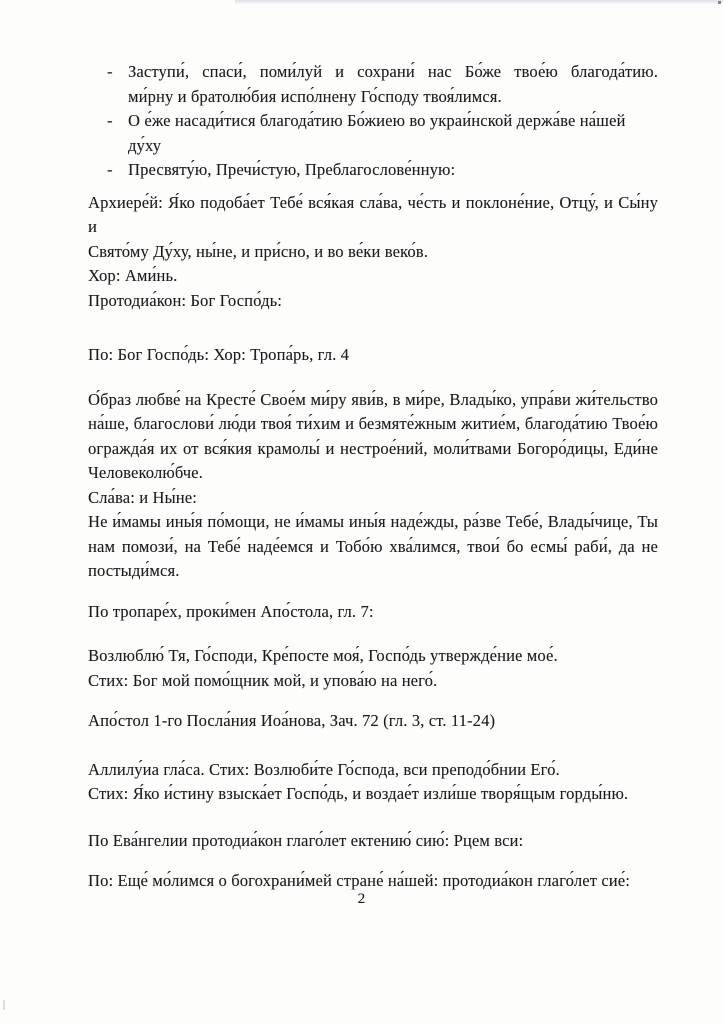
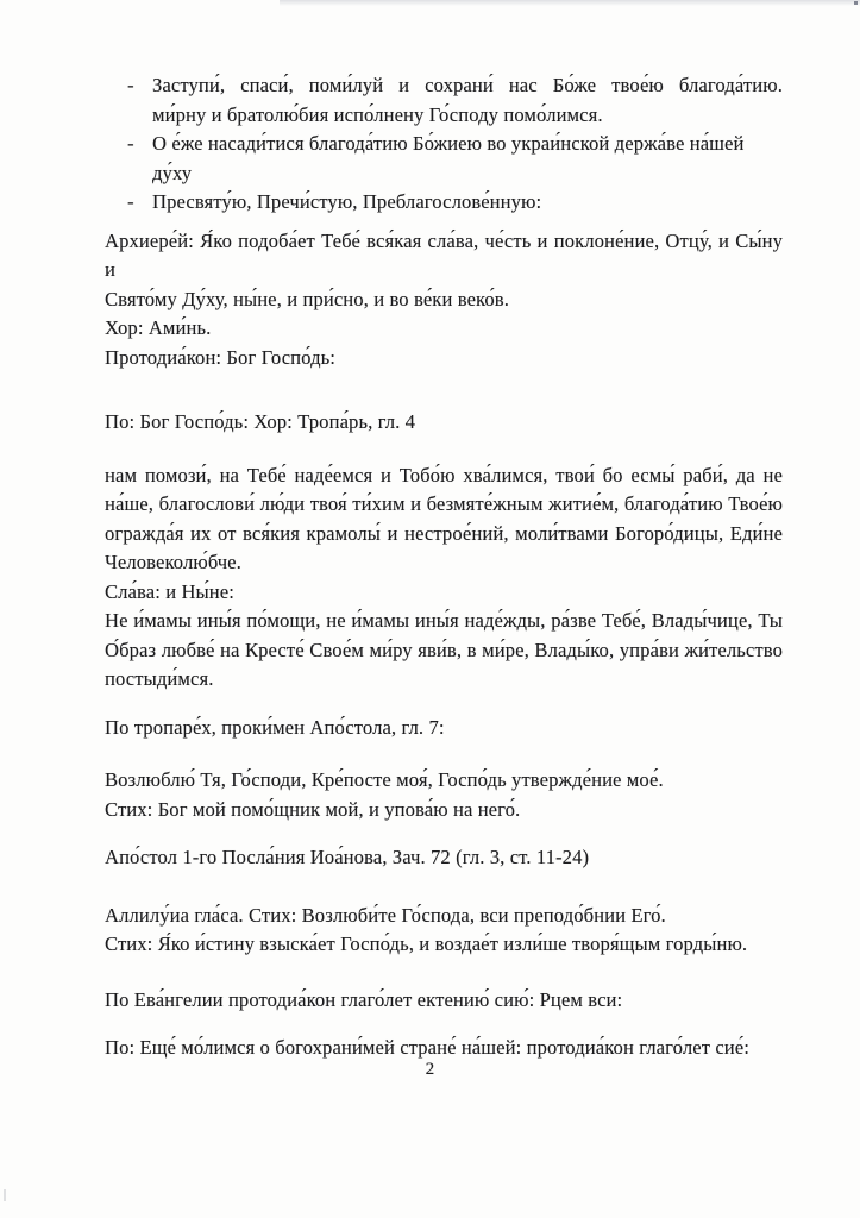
  -
  Заступи́, спаси́, поми́луй и сохрани́ нас Бо́же твое́ю благода́тию.
- ми́рну и братолю́бия испо́лнену Го́споду твоя́лимся.
+ ми́рну и братолю́бия испо́лнену Го́споду помо́лимся.
  -
  О е́же насади́тися благода́тию Бо́жиею во украи́нской держа́ве на́шей ду́ху
  -
  Пресвяту́ю, Пречи́стую, Преблагослове́нную:
  Архиере́й: Я́ко подоба́ет Тебе́ вся́кая сла́ва, че́сть и поклоне́ние, Отцу́, и Сы́ну и
  Свято́му Ду́ху, ны́не, и при́сно, и во ве́ки веко́в.
  Хор: Ами́нь.
  Протодиа́кон: Бог Госпо́дь:
  По: Бог Госпо́дь: Хор: Тропа́рь, гл. 4
- О́браз любве́ на Кресте́ Свое́м ми́ру яви́в, в ми́ре, Влады́ко, упра́ви жи́тельство
+ нам помози́, на Тебе́ наде́емся и Тобо́ю хва́лимся, твои́ бо есмы́ раби́, да не
  на́ше, благослови́ лю́ди твоя́ ти́хим и безмяте́жным житие́м, благода́тию Твое́ю
  огражда́я их от вся́кия крамолы́ и нестрое́ний, моли́твами Богоро́дицы, Еди́не
  Человеколю́бче.
  Сла́ва: и Ны́не:
  Не и́мамы ины́я по́мощи, не и́мамы ины́я наде́жды, ра́зве Тебе́, Влады́чице, Ты
- нам помози́, на Тебе́ наде́емся и Тобо́ю хва́лимся, твои́ бо есмы́ раби́, да не
+ О́браз любве́ на Кресте́ Свое́м ми́ру яви́в, в ми́ре, Влады́ко, упра́ви жи́тельство
  постыди́мся.
  По тропаре́х, проки́мен Апо́стола, гл. 7:
  Возлюблю́ Тя, Го́споди, Кре́посте моя́, Госпо́дь утвержде́ние мое́.
  Стих: Бог мой помо́щник мой, и упова́ю на него́.
  Апо́стол 1-го Посла́ния Иоа́нова, Зач. 72 (гл. 3, ст. 11-24)
  Аллилу́иа гла́са. Стих: Возлюби́те Го́спода, вси преподо́бнии Его́.
  Стих: Я́ко и́стину взыска́ет Госпо́дь, и воздае́т изли́ше творя́щым горды́ню.
  По Ева́нгелии протодиа́кон глаго́лет ектению́ сию́: Рцем вси:
  По: Еще́ мо́лимся о богохрани́мей стране́ на́шей: протодиа́кон глаго́лет сие́:
  2
